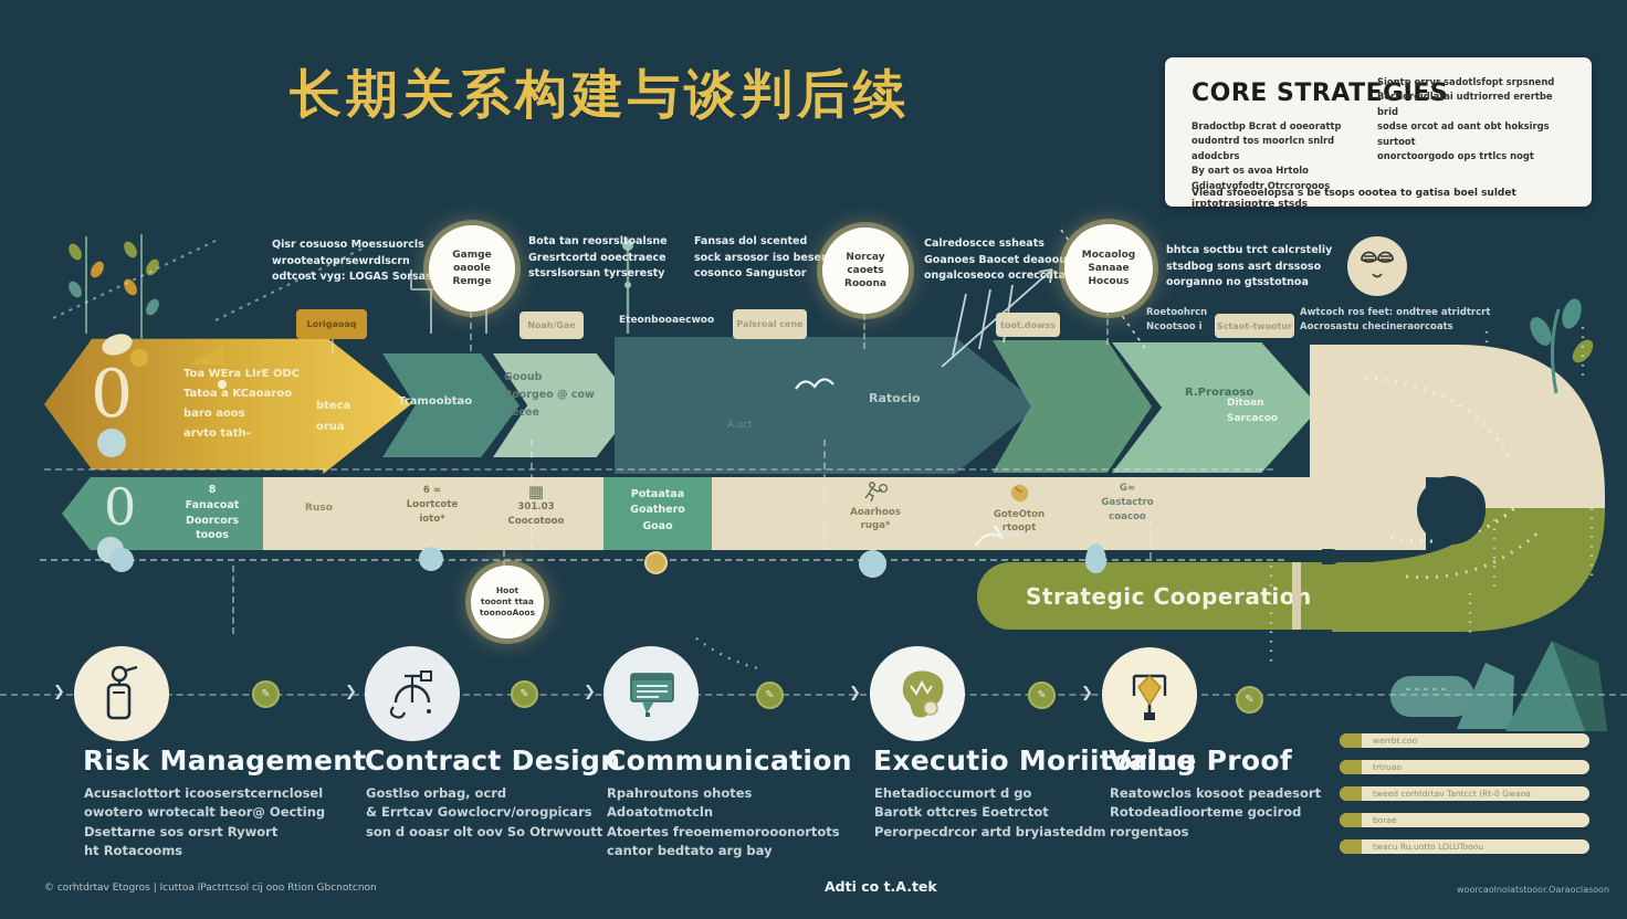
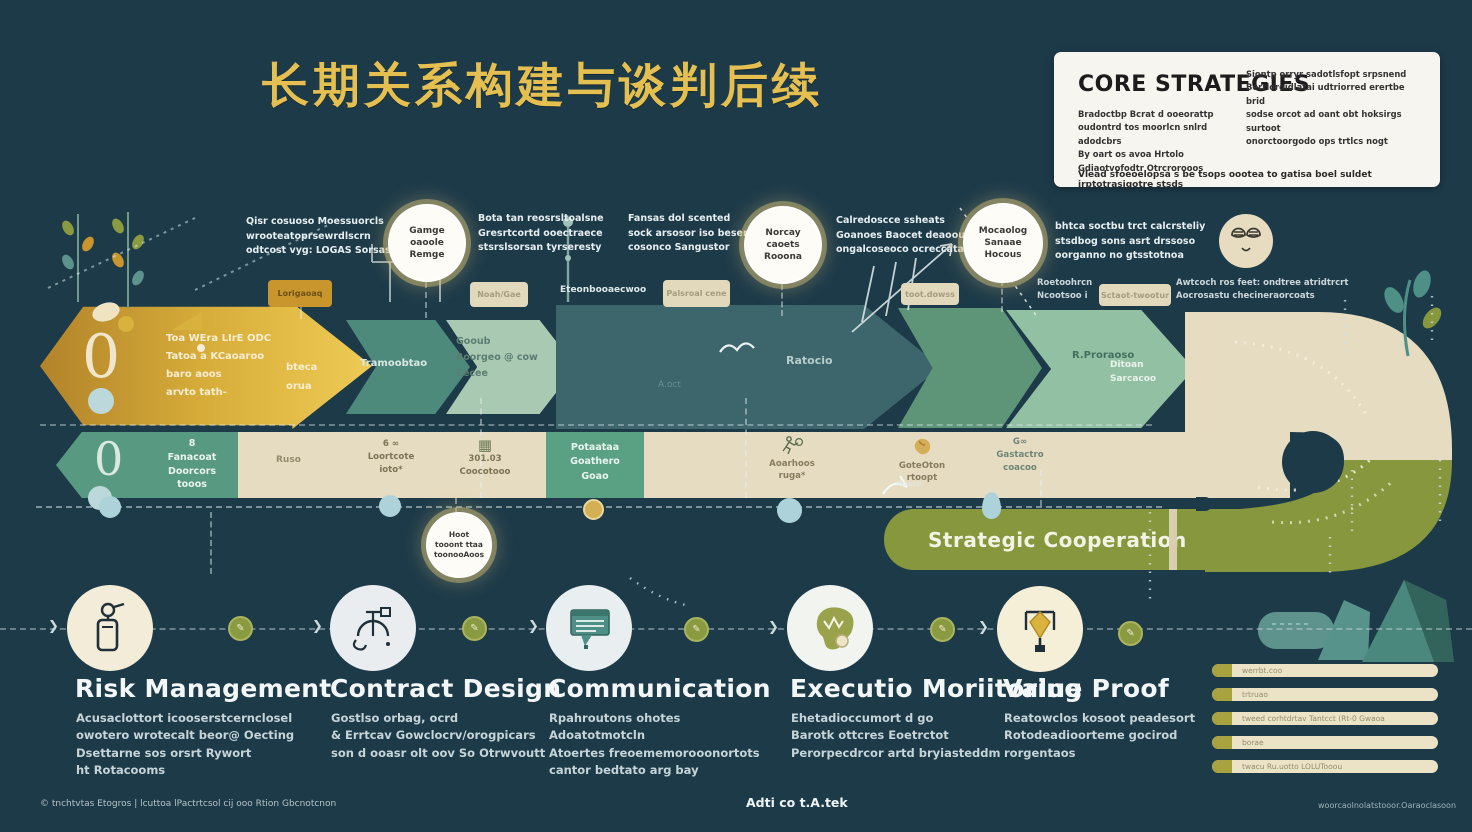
  Strategic Cooperation
  长期关系构建与谈判后续
  CORE STRATEGIES
  Siontp orryr sadotlsfopt srpsnend
  Berrloroidlatai udtriorred erertbe brid
  sodse orcot ad oant obt hoksirgs surtoot
  onorctoorgodo ops trtlcs nogt
  Bradoctbp Bcrat d ooeorattp
  oudontrd tos moorlcn snlrd adodcbrs
  By oart os avoa Hrtolo
  Gdiaotvofodtr Otrcrorooos
  Vlead sfoeoelopsa s be tsops oootea to gatisa boel suldet irptotrasigotre stsds
  Qisr cosuoso Moessuorcls
  wrooteatoprsewrdlscrn
  odtcost vyg: LOGAS Sorsa
  Bota tan reosrsltoalsne
  Gresrtcortd ooectraece
  stsrslsorsan tyrseresty
  Fansas dol scented
  sock arsosor iso bese
  cosonco Sangustor
  Calredoscce ssheats
  Goanoes Baocet deaoou
  ongalcoseoco ocreccata
  bhtca soctbu trct calcrsteliy
  stsdbog sons asrt drssoso
  oorganno no gtsstotnoa
  Roetoohrcn
  Ncootsoo i
  Awtcoch ros feet: ondtree atridtrcrt
  Aocrosastu checineraorcoats
  Eteonbooaecwoo
  Gamge
  oaoole
  Remge
  Norcay
  caoets
  Rooona
  Mocaolog
  Sanaae
  Hocous
  Hoot
  tooont ttaa
  toonooAoos
  Lorigaoaq
  Noah/Gae
  Palsroal cene
  toot.dowss
  Sctaot-twootur
  0
  Toa WEra LIrE ODC
  Tatoa a KCaoaroo
  baro aoos
  arvto tath-
  bteca
  orua
  Tramoobtao
  Gooub
  Boorgeo @ cow
  Cecee
  Ratocio
  A.oct
  R.Proraoso
  Ditoan
  Sarcacoo
  0
  8
  Fanacoat
  Doorcors
  tooos
  Ruso
  6 ∞
  Loortcote
  ioto*
  ▦
  301.03
  Coocotooo
  Potaataa
  Goathero
  Goao
  Aoarhoos
  ruga*
  GoteOton
  rtoopt
  G∞
  Gastactro
  coacoo
  tNaptat
  ❯
  ❯
  ❯
  ❯
  ❯
  ✎
  ✎
  ✎
  ✎
  ✎
  Risk Management
  Acusaclottort icooserstcernclosel
  owotero wrotecalt beor@ Oecting
  Dsettarne sos orsrt Rywort
  ht Rotacooms
  Contract Design
  Gostlso orbag, ocrd
  & Errtcav Gowclocrv/orogpicars
  son d ooasr olt oov So Otrwvoutt
  Communication
  Rpahroutons ohotes Adoatotmotcln
  Atoertes freoememorooonortots
  cantor bedtato arg bay
  Executio Moriitoring
  Ehetadioccumort d go
  Barotk ottcres Eoetrctot
  Perorpecdrcor artd bryiasteddm
  Value Proof
  Reatowclos kosoot peadesort
  Rotodeadioorteme gocirod
  rorgentaos
  werrbt.coo
  trtruao
  tweed corhtdrtav Tantcct (Rt-0 Gwaoa
  borae
  twacu Ru.uotto LOLUTooou
- © corhtdrtav Etogros | lcuttoa lPactrtcsol cij ooo Rtion Gbcnotcnon
+ © tnchtvtas Etogros | lcuttoa lPactrtcsol cij ooo Rtion Gbcnotcnon
  Adti co t.A.tek
  woorcaolnolatstooor.Oaraoclasoon
